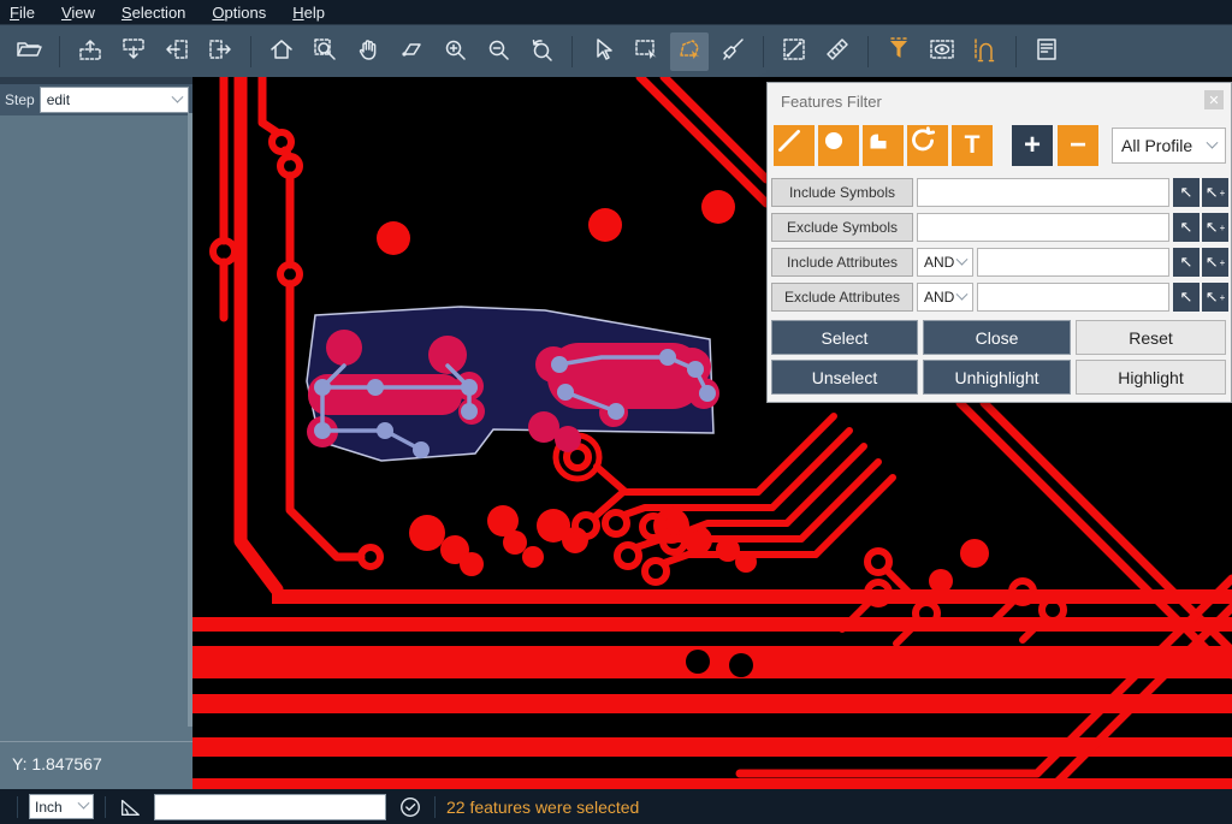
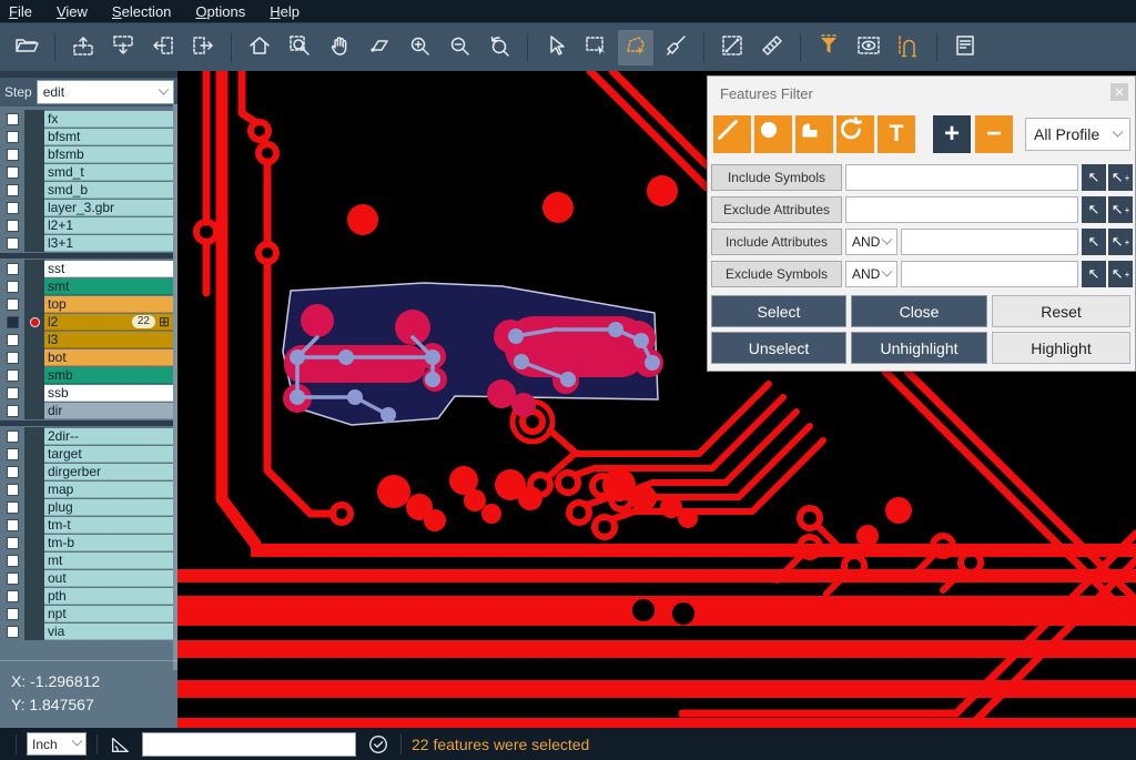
  File
  View
  Selection
  Options
  Help
  Step
  edit
+ fx
+ bfsmt
+ bfsmb
+ smd_t
+ smd_b
+ layer_3.gbr
+ l2+1
+ l3+1
+ sst
+ smt
+ top
+ l2
+ 22
+ ⊞
+ l3
+ bot
+ smb
+ ssb
+ dir
+ 2dir--
+ target
+ dirgerber
+ map
+ plug
+ tm-t
+ tm-b
+ mt
+ out
+ pth
+ npt
+ via
+ X: -1.296812
  Y: 1.847567
  Features Filter
  ✕
  T
  +
  −
  All Profile
  Include Symbols
  ↖
  ↖
  +
- Exclude Symbols
+ Exclude Attributes
  ↖
  ↖
  +
  Include Attributes
  AND
  ↖
  ↖
  +
- Exclude Attributes
+ Exclude Symbols
  AND
  ↖
  ↖
  +
  Select
  Close
  Reset
  Unselect
  Unhighlight
  Highlight
  Inch
  22 features were selected
